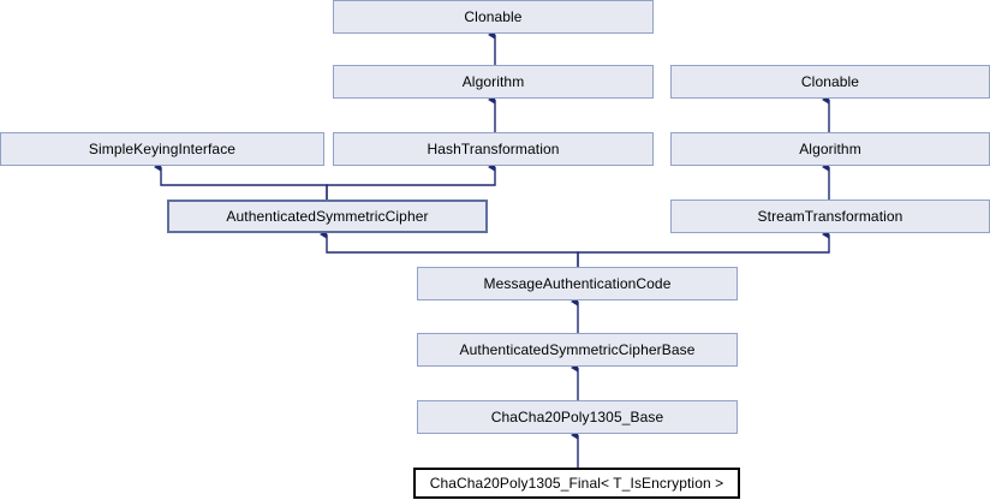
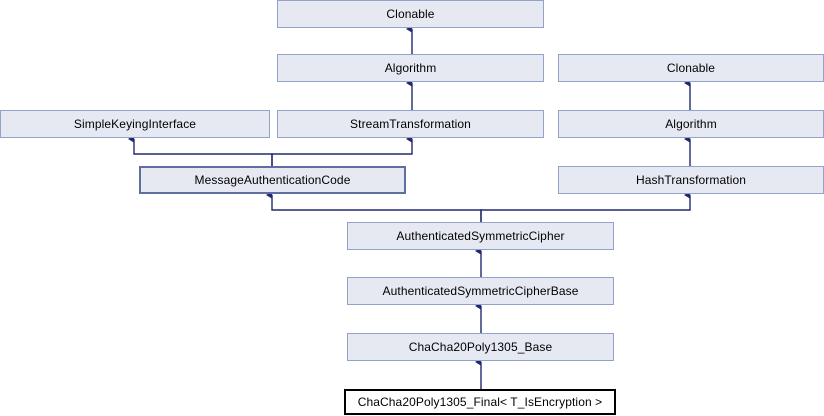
  Clonable
  Algorithm
  Clonable
  SimpleKeyingInterface
- HashTransformation
+ StreamTransformation
  Algorithm
- AuthenticatedSymmetricCipher
+ MessageAuthenticationCode
- StreamTransformation
+ HashTransformation
- MessageAuthenticationCode
+ AuthenticatedSymmetricCipher
  AuthenticatedSymmetricCipherBase
  ChaCha20Poly1305_Base
  ChaCha20Poly1305_Final< T_IsEncryption >
